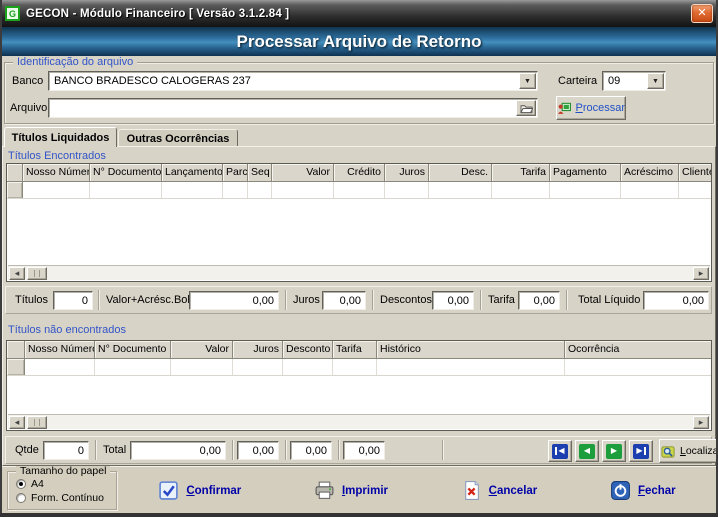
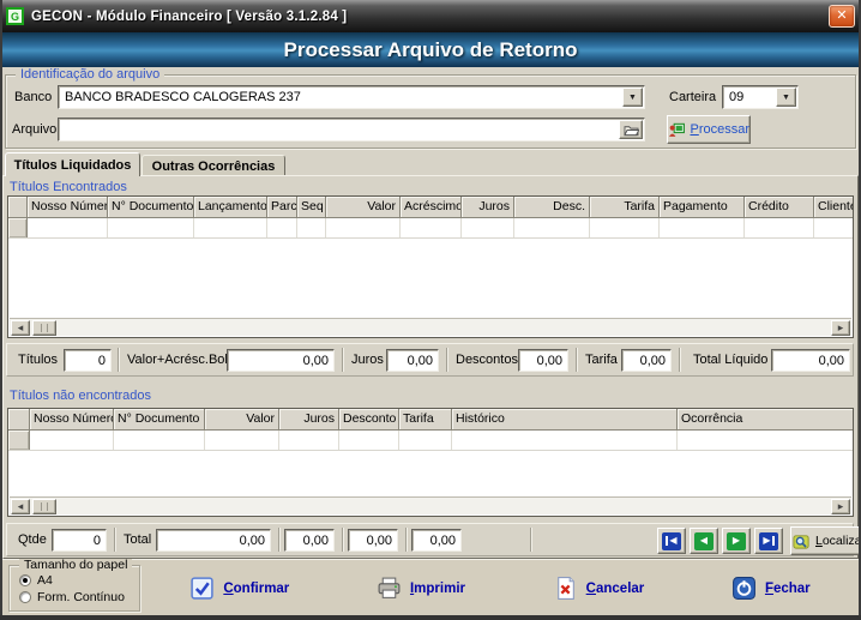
  G
  GECON - Módulo Financeiro [ Versão 3.1.2.84 ]
  ✕
  Processar Arquivo de Retorno
  Identificação do arquivo
  Banco
  BANCO BRADESCO CALOGERAS 237
  Carteira
  09
  Arquivo
  Processar
  Títulos Liquidados
  Outras Ocorrências
  Títulos Encontrados
  Nosso Númer
  N° Documento
  Lançamento
  Parc
  Seq
  Valor
- Crédito
+ Acréscimo
  Juros
  Desc.
  Tarifa
  Pagamento
- Acréscimo
+ Crédito
  Client
  ◂
  ▸
  Títulos
  0
  Valor+Acrésc.Bo
  0,00
  Juros
  0,00
  Descontos
  0,00
  Tarifa
  0,00
  Total Líquido
  0,00
  Títulos não encontrados
  Nosso Númer
  N° Documento
  Valor
  Juros
  Desconto
  Tarifa
  Histórico
  Ocorrência
  ◂
  ▸
  Qtde
  0
  Total
  0,00
  0,00
  0,00
  0,00
  ◀
  ◀
  ▶
  ▶
  Localiz
  Tamanho do papel
  A4
  Form. Contínuo
  Confirmar
  Imprimir
  Cancelar
  Fechar
